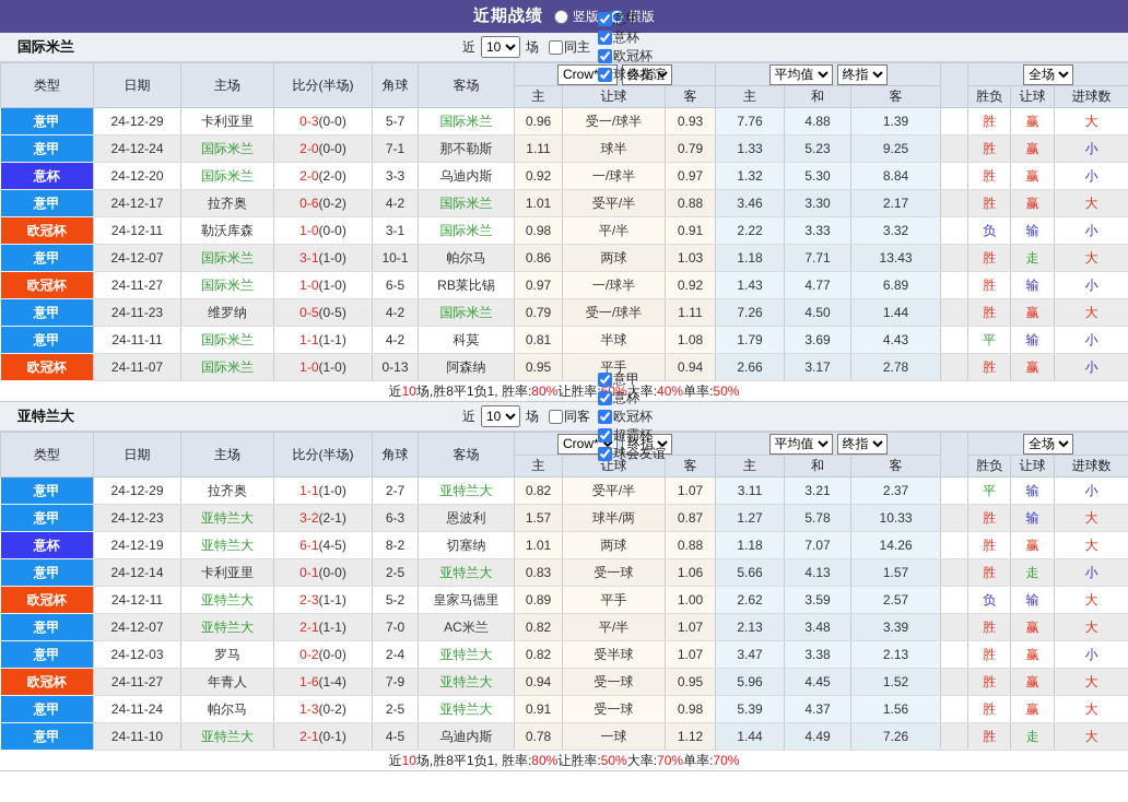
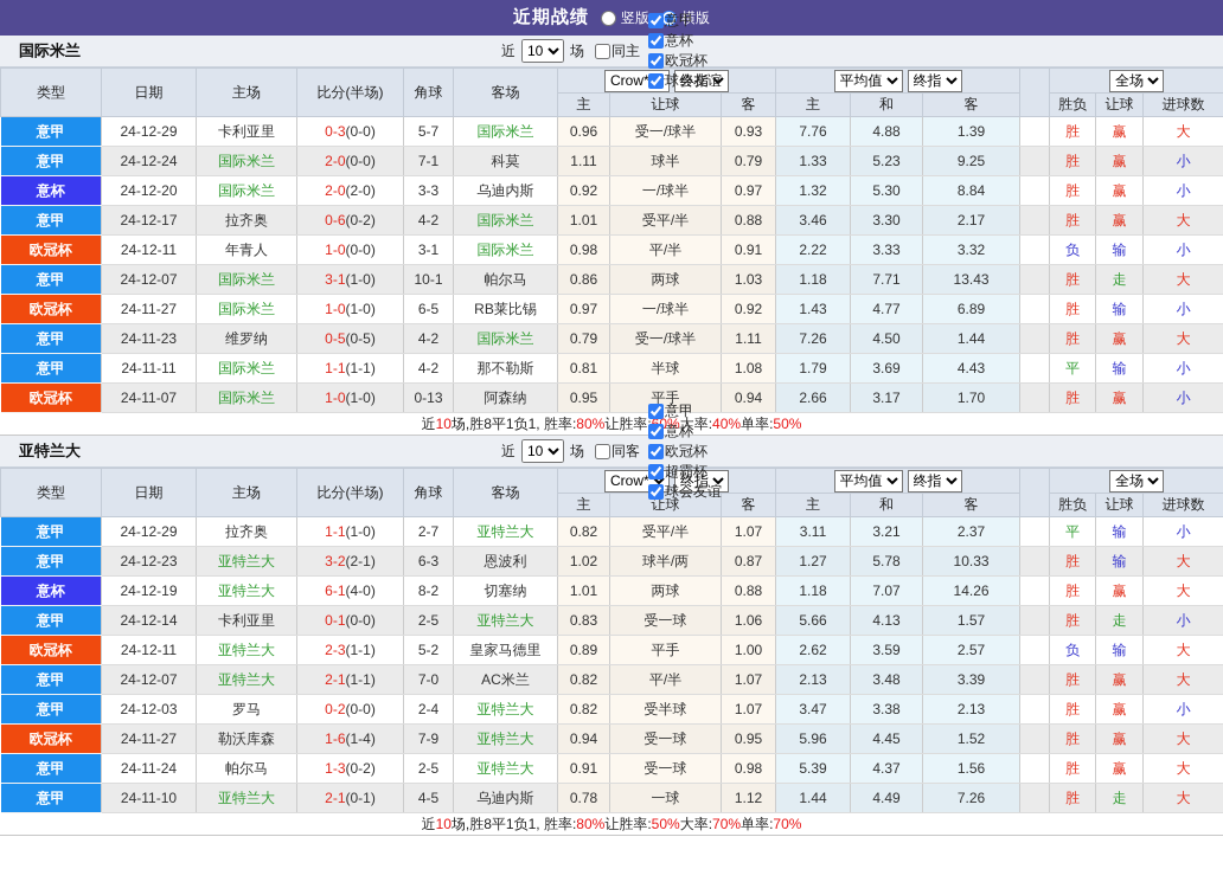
  近期战绩
  竖版
  横版
  国际米兰
  近
  10
  场
  同主
  意甲
  意杯
  欧冠杯
  球会友谊
  类型	日期	主场	比分(半场)	角球	客场	Crow* 终指	平均值 终指		全场
  主	让球	客	主	和	客	胜负	让球	进球数
  意甲	24-12-29	卡利亚里	0-3(0-0)	5-7	国际米兰	0.96	受一/球半	0.93	7.76	4.88	1.39		胜	赢	大
- 意甲	24-12-24	国际米兰	2-0(0-0)	7-1	那不勒斯	1.11	球半	0.79	1.33	5.23	9.25		胜	赢	小
+ 意甲	24-12-24	国际米兰	2-0(0-0)	7-1	科莫	1.11	球半	0.79	1.33	5.23	9.25		胜	赢	小
  意杯	24-12-20	国际米兰	2-0(2-0)	3-3	乌迪内斯	0.92	一/球半	0.97	1.32	5.30	8.84		胜	赢	小
  意甲	24-12-17	拉齐奥	0-6(0-2)	4-2	国际米兰	1.01	受平/半	0.88	3.46	3.30	2.17		胜	赢	大
- 欧冠杯	24-12-11	勒沃库森	1-0(0-0)	3-1	国际米兰	0.98	平/半	0.91	2.22	3.33	3.32		负	输	小
+ 欧冠杯	24-12-11	年青人	1-0(0-0)	3-1	国际米兰	0.98	平/半	0.91	2.22	3.33	3.32		负	输	小
  意甲	24-12-07	国际米兰	3-1(1-0)	10-1	帕尔马	0.86	两球	1.03	1.18	7.71	13.43		胜	走	大
  欧冠杯	24-11-27	国际米兰	1-0(1-0)	6-5	RB莱比锡	0.97	一/球半	0.92	1.43	4.77	6.89		胜	输	小
  意甲	24-11-23	维罗纳	0-5(0-5)	4-2	国际米兰	0.79	受一/球半	1.11	7.26	4.50	1.44		胜	赢	大
- 意甲	24-11-11	国际米兰	1-1(1-1)	4-2	科莫	0.81	半球	1.08	1.79	3.69	4.43		平	输	小
+ 意甲	24-11-11	国际米兰	1-1(1-1)	4-2	那不勒斯	0.81	半球	1.08	1.79	3.69	4.43		平	输	小
- 欧冠杯	24-11-07	国际米兰	1-0(1-0)	0-13	阿森纳	0.95	平手	0.94	2.66	3.17	2.78		胜	赢	小
+ 欧冠杯	24-11-07	国际米兰	1-0(1-0)	0-13	阿森纳	0.95	平手	0.94	2.66	3.17	1.70		胜	赢	小
  近
  10
  场,胜8平1负1, 胜率:
  80%
  让胜率:
  60%
  大率:
  40%
  单率:
  50%
  亚特兰大
  近
  10
  场
  同客
  意甲
  意杯
  欧冠杯
  超霸杯
  球会友谊
  类型	日期	主场	比分(半场)	角球	客场	Crow* 终指	平均值 终指		全场
  主	让球	客	主	和	客	胜负	让球	进球数
  意甲	24-12-29	拉齐奥	1-1(1-0)	2-7	亚特兰大	0.82	受平/半	1.07	3.11	3.21	2.37		平	输	小
- 意甲	24-12-23	亚特兰大	3-2(2-1)	6-3	恩波利	1.57	球半/两	0.87	1.27	5.78	10.33		胜	输	大
+ 意甲	24-12-23	亚特兰大	3-2(2-1)	6-3	恩波利	1.02	球半/两	0.87	1.27	5.78	10.33		胜	输	大
- 意杯	24-12-19	亚特兰大	6-1(4-5)	8-2	切塞纳	1.01	两球	0.88	1.18	7.07	14.26		胜	赢	大
+ 意杯	24-12-19	亚特兰大	6-1(4-0)	8-2	切塞纳	1.01	两球	0.88	1.18	7.07	14.26		胜	赢	大
  意甲	24-12-14	卡利亚里	0-1(0-0)	2-5	亚特兰大	0.83	受一球	1.06	5.66	4.13	1.57		胜	走	小
  欧冠杯	24-12-11	亚特兰大	2-3(1-1)	5-2	皇家马德里	0.89	平手	1.00	2.62	3.59	2.57		负	输	大
  意甲	24-12-07	亚特兰大	2-1(1-1)	7-0	AC米兰	0.82	平/半	1.07	2.13	3.48	3.39		胜	赢	大
  意甲	24-12-03	罗马	0-2(0-0)	2-4	亚特兰大	0.82	受半球	1.07	3.47	3.38	2.13		胜	赢	小
- 欧冠杯	24-11-27	年青人	1-6(1-4)	7-9	亚特兰大	0.94	受一球	0.95	5.96	4.45	1.52		胜	赢	大
+ 欧冠杯	24-11-27	勒沃库森	1-6(1-4)	7-9	亚特兰大	0.94	受一球	0.95	5.96	4.45	1.52		胜	赢	大
  意甲	24-11-24	帕尔马	1-3(0-2)	2-5	亚特兰大	0.91	受一球	0.98	5.39	4.37	1.56		胜	赢	大
  意甲	24-11-10	亚特兰大	2-1(0-1)	4-5	乌迪内斯	0.78	一球	1.12	1.44	4.49	7.26		胜	走	大
  近
  10
  场,胜8平1负1, 胜率:
  80%
  让胜率:
  50%
  大率:
  70%
  单率:
  70%
